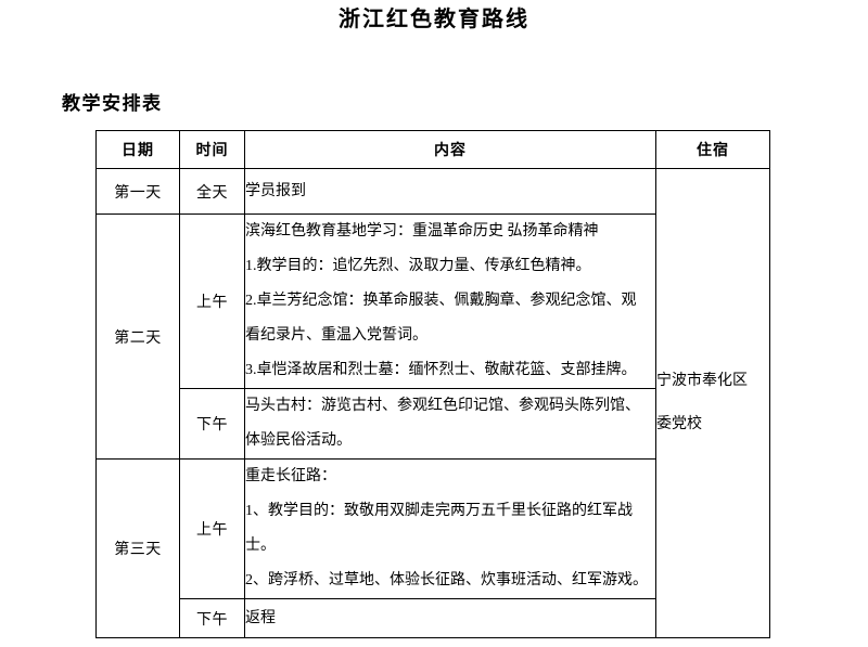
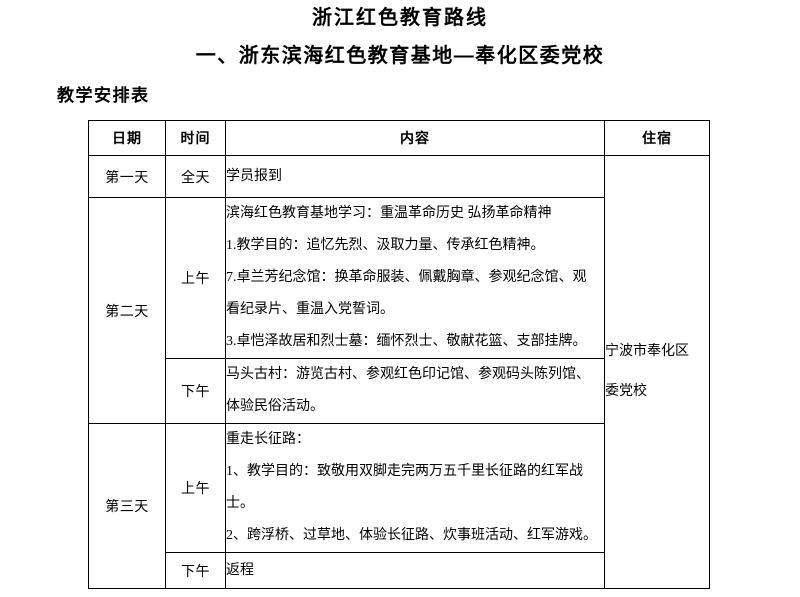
  浙江红色教育路线
+ 一、浙东滨海红色教育基地—奉化区委党校
  教学安排表
  日期	时间	内容	住宿
  第一天	全天	学员报到	宁波市奉化区 委党校
- 第二天	上午	滨海红色教育基地学习：重温革命历史 弘扬革命精神 1.教学目的：追忆先烈、汲取力量、传承红色精神。 2.卓兰芳纪念馆：换革命服装、佩戴胸章、参观纪念馆、观 看纪录片、重温入党誓词。 3.卓恺泽故居和烈士墓：缅怀烈士、敬献花篮、支部挂牌。
+ 第二天	上午	滨海红色教育基地学习：重温革命历史 弘扬革命精神 1.教学目的：追忆先烈、汲取力量、传承红色精神。 7.卓兰芳纪念馆：换革命服装、佩戴胸章、参观纪念馆、观 看纪录片、重温入党誓词。 3.卓恺泽故居和烈士墓：缅怀烈士、敬献花篮、支部挂牌。
  下午	马头古村：游览古村、参观红色印记馆、参观码头陈列馆、 体验民俗活动。
  第三天	上午	重走长征路： 1、教学目的：致敬用双脚走完两万五千里长征路的红军战 士。 2、跨浮桥、过草地、体验长征路、炊事班活动、红军游戏。
  下午	返程
